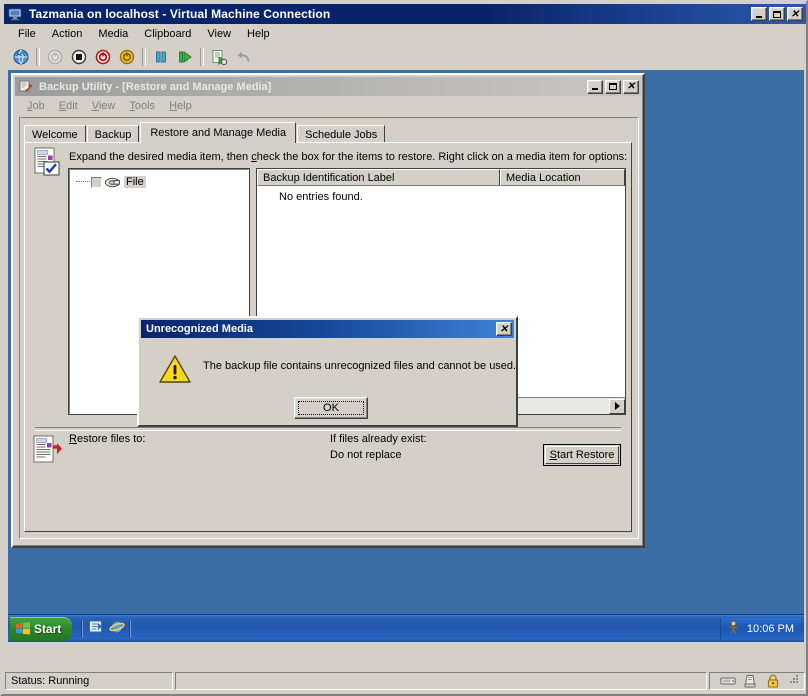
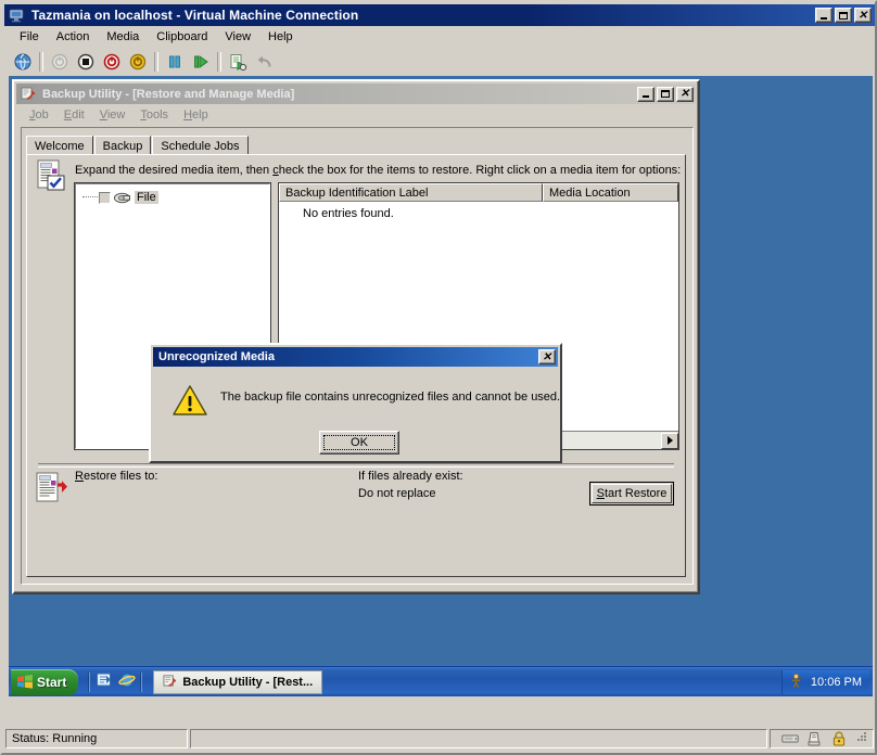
  Tazmania on localhost - Virtual Machine Connection
  ✕
  File
  Action
  Media
  Clipboard
  View
  Help
  Backup Utility - [Restore and Manage Media]
  ✕
  Job
  Edit
  View
  Tools
  Help
  Welcome
  Backup
- Restore and Manage Media
  Schedule Jobs
  Expand the desired media item, then check the box for the items to restore. Right click on a media item for options:
  File
  Backup Identification Label
  Media Location
  No entries found.
  Restore files to:
  If files already exist:
  Do not replace
  S
  tart Restore
  Unrecognized Media
  ✕
  The backup file contains unrecognized files and cannot be used.
  OK
  Start
+ Backup Utility - [Rest...
  10:06 PM
  Status: Running
